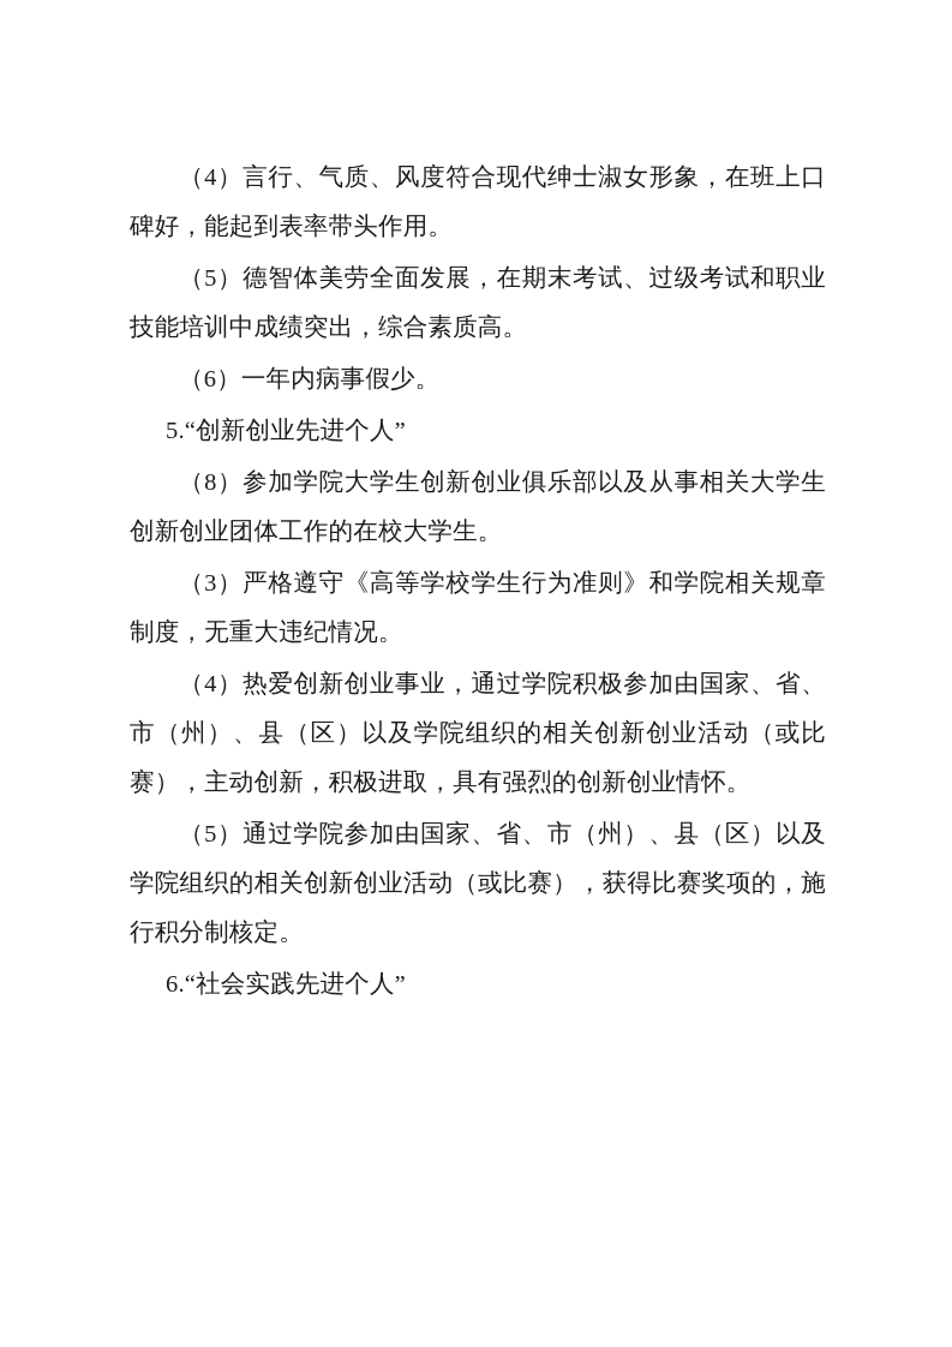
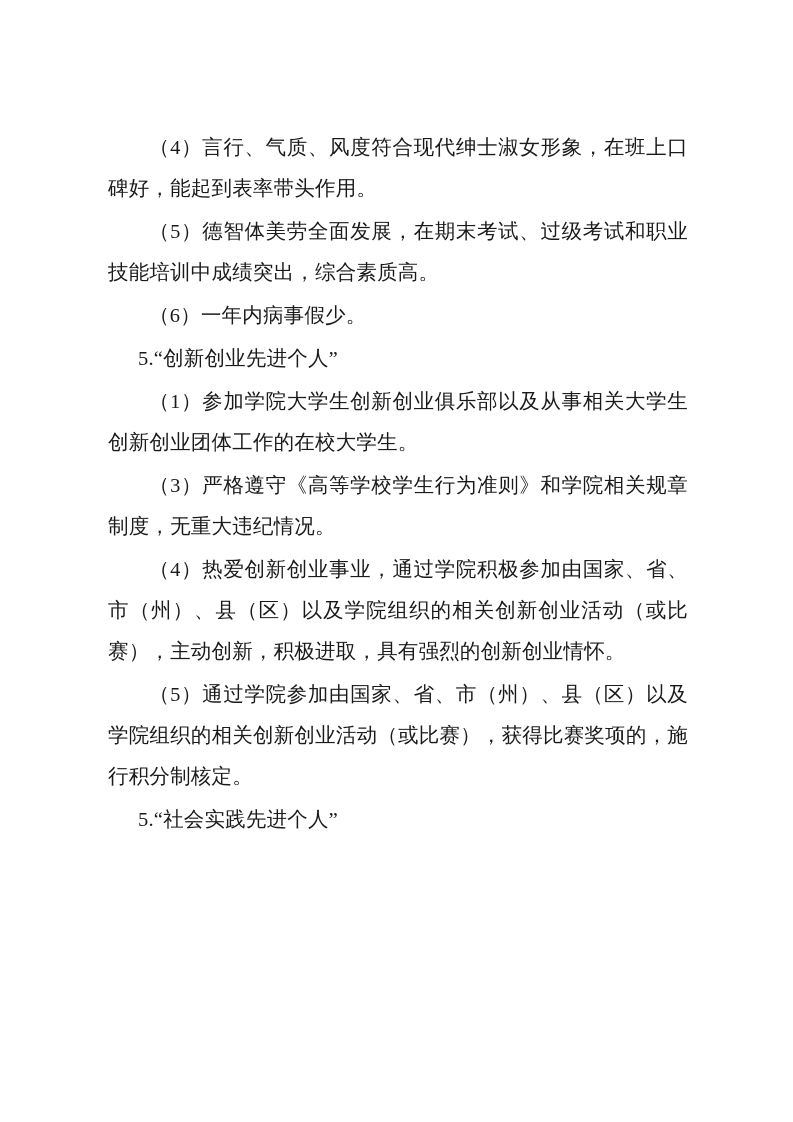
  （4）言行、气质、风度符合现代绅士淑女形象，在班上口碑好，能起到表率带头作用。
  （5）德智体美劳全面发展，在期末考试、过级考试和职业技能培训中成绩突出，综合素质高。
  （6）一年内病事假少。
  5.“创新创业先进个人”
- （8）参加学院大学生创新创业俱乐部以及从事相关大学生创新创业团体工作的在校大学生。
+ （1）参加学院大学生创新创业俱乐部以及从事相关大学生创新创业团体工作的在校大学生。
  （3）严格遵守《高等学校学生行为准则》和学院相关规章制度，无重大违纪情况。
  （4）热爱创新创业事业，通过学院积极参加由国家、省、市（州）、县（区）以及学院组织的相关创新创业活动（或比赛），主动创新，积极进取，具有强烈的创新创业情怀。
  （5）通过学院参加由国家、省、市（州）、县（区）以及学院组织的相关创新创业活动（或比赛），获得比赛奖项的，施行积分制核定。
- 6.“社会实践先进个人”
+ 5.“社会实践先进个人”
